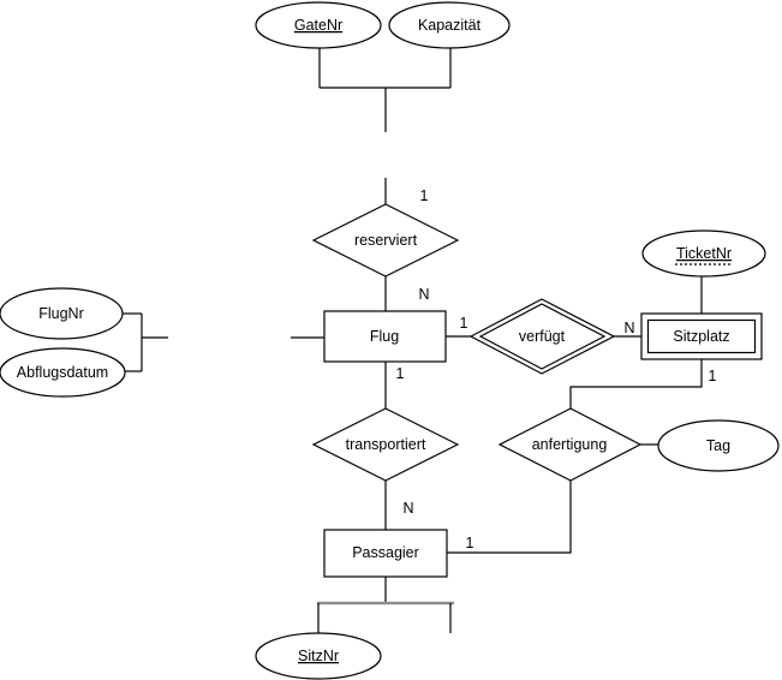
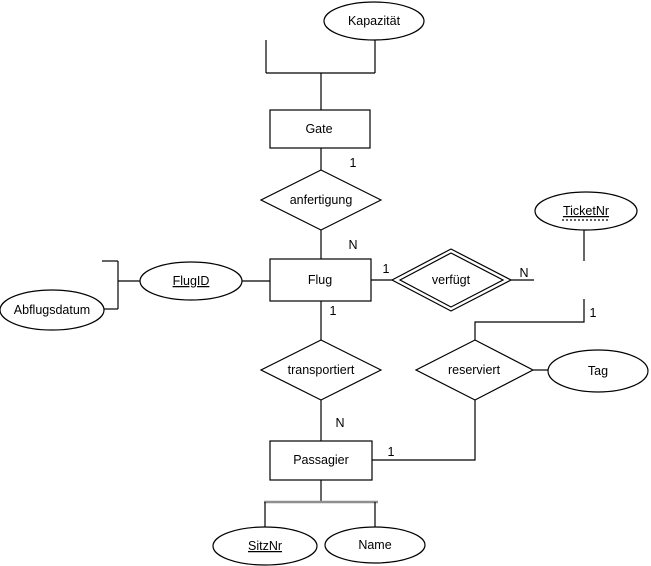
- GateNr
  Kapazität
- FlugNr
  Abflugsdatum
+ FlugID
  TicketNr
  Tag
  SitzNr
+ Name
- reserviert
+ anfertigung
  verfügt
  transportiert
- anfertigung
+ reserviert
+ Gate
  Flug
- Sitzplatz
  Passagier
  1
  N
  1
  N
  1
  1
  N
  1
